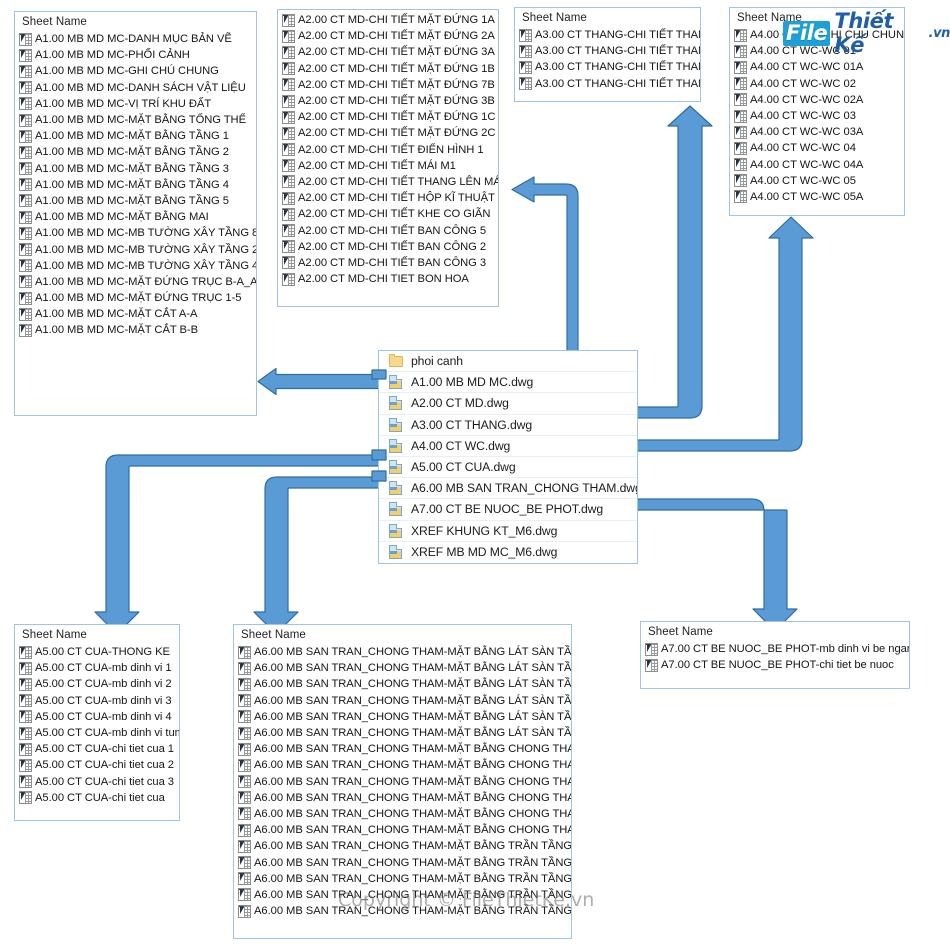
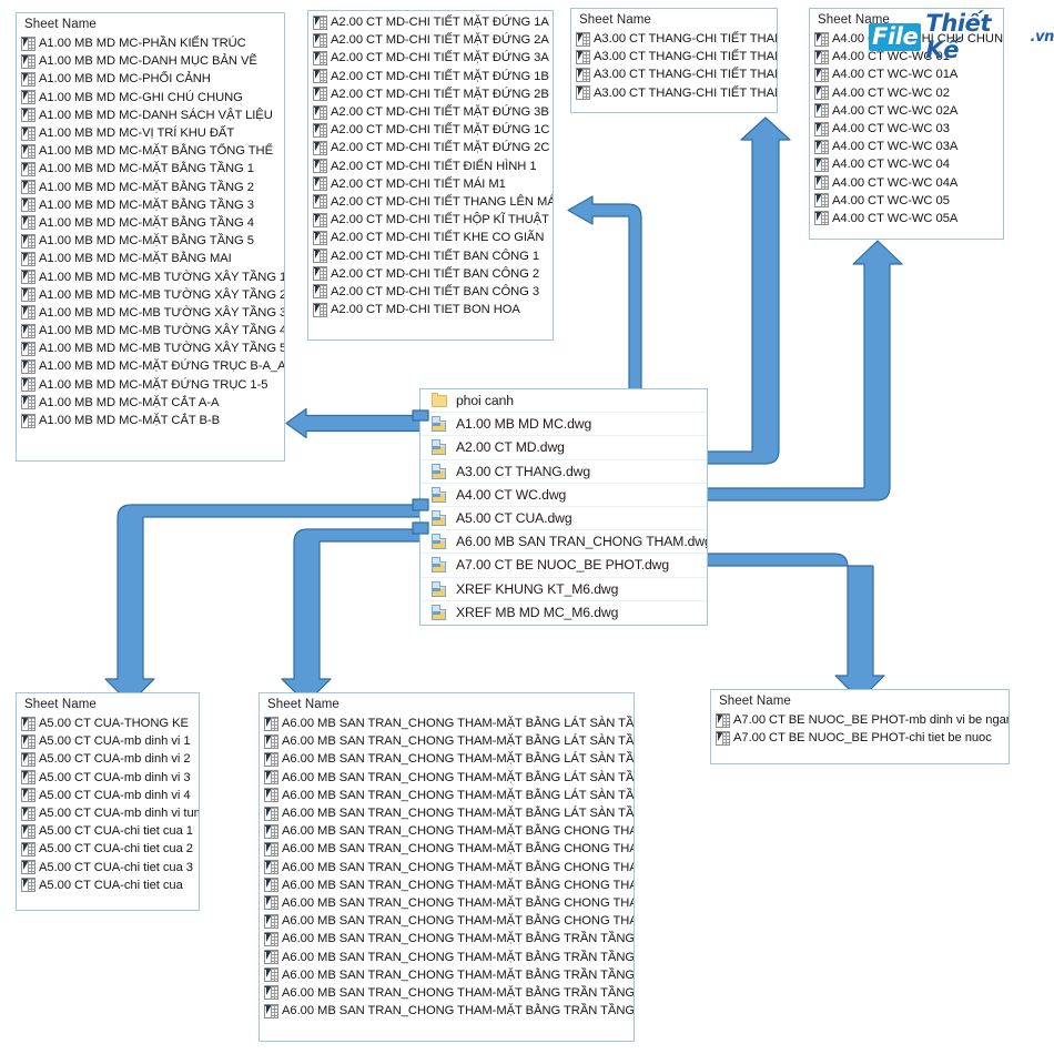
  Sheet Name
+ A1.00 MB MD MC-PHẦN KIẾN TRÚC
  A1.00 MB MD MC-DANH MỤC BẢN VẼ
  A1.00 MB MD MC-PHỐI CẢNH
  A1.00 MB MD MC-GHI CHÚ CHUNG
  A1.00 MB MD MC-DANH SÁCH VẬT LIỆU
  A1.00 MB MD MC-VỊ TRÍ KHU ĐẤT
  A1.00 MB MD MC-MẶT BẰNG TỔNG THỂ
  A1.00 MB MD MC-MẶT BẰNG TẦNG 1
  A1.00 MB MD MC-MẶT BẰNG TẦNG 2
  A1.00 MB MD MC-MẶT BẰNG TẦNG 3
  A1.00 MB MD MC-MẶT BẰNG TẦNG 4
  A1.00 MB MD MC-MẶT BẰNG TẦNG 5
  A1.00 MB MD MC-MẶT BẰNG MAI
- A1.00 MB MD MC-MB TƯỜNG XÂY TẦNG 8
+ A1.00 MB MD MC-MB TƯỜNG XÂY TẦNG 1
  A1.00 MB MD MC-MB TƯỜNG XÂY TẦNG 2
+ A1.00 MB MD MC-MB TƯỜNG XÂY TẦNG 3
  A1.00 MB MD MC-MB TƯỜNG XÂY TẦNG 4
+ A1.00 MB MD MC-MB TƯỜNG XÂY TẦNG 5
  A1.00 MB MD MC-MẶT ĐỨNG TRỤC B-A_A
  A1.00 MB MD MC-MẶT ĐỨNG TRỤC 1-5
  A1.00 MB MD MC-MẶT CẮT A-A
  A1.00 MB MD MC-MẶT CẮT B-B
  A2.00 CT MD-CHI TIẾT MẶT ĐỨNG 1A
  A2.00 CT MD-CHI TIẾT MẶT ĐỨNG 2A
  A2.00 CT MD-CHI TIẾT MẶT ĐỨNG 3A
  A2.00 CT MD-CHI TIẾT MẶT ĐỨNG 1B
- A2.00 CT MD-CHI TIẾT MẶT ĐỨNG 7B
+ A2.00 CT MD-CHI TIẾT MẶT ĐỨNG 2B
  A2.00 CT MD-CHI TIẾT MẶT ĐỨNG 3B
  A2.00 CT MD-CHI TIẾT MẶT ĐỨNG 1C
  A2.00 CT MD-CHI TIẾT MẶT ĐỨNG 2C
  A2.00 CT MD-CHI TIẾT ĐIỂN HÌNH 1
  A2.00 CT MD-CHI TIẾT MÁI M1
  A2.00 CT MD-CHI TIẾT THANG LÊN MÁ
  A2.00 CT MD-CHI TIẾT HỘP KĨ THUẬT
  A2.00 CT MD-CHI TIẾT KHE CO GIÃN
- A2.00 CT MD-CHI TIẾT BAN CÔNG 5
+ A2.00 CT MD-CHI TIẾT BAN CÔNG 1
  A2.00 CT MD-CHI TIẾT BAN CÔNG 2
  A2.00 CT MD-CHI TIẾT BAN CÔNG 3
  A2.00 CT MD-CHI TIET BON HOA
  Sheet Name
  A3.00 CT THANG-CHI TIẾT THA
  A3.00 CT THANG-CHI TIẾT THA
  A3.00 CT THANG-CHI TIẾT THA
  A3.00 CT THANG-CHI TIẾT THA
  Sheet Name
  A4.00 CT WC-WC 01
  A4.00 CT WC-WC 01A
  A4.00 CT WC-WC 02
  A4.00 CT WC-WC 02A
  A4.00 CT WC-WC 03
  A4.00 CT WC-WC 03A
  A4.00 CT WC-WC 04
  A4.00 CT WC-WC 04A
  A4.00 CT WC-WC 05
  A4.00 CT WC-WC 05A
  Sheet Name
  A5.00 CT CUA-THONG KE
  A5.00 CT CUA-mb dinh vi 1
  A5.00 CT CUA-mb dinh vi 2
  A5.00 CT CUA-mb dinh vi 3
  A5.00 CT CUA-mb dinh vi 4
  A5.00 CT CUA-mb dinh vi tu
  A5.00 CT CUA-chi tiet cua 1
  A5.00 CT CUA-chi tiet cua 2
  A5.00 CT CUA-chi tiet cua 3
  A5.00 CT CUA-chi tiet cua
  Sheet Name
  A6.00 MB SAN TRAN_CHONG THAM-MẶT BẰNG LÁT SÀN TẦ
  A6.00 MB SAN TRAN_CHONG THAM-MẶT BẰNG LÁT SÀN TẦ
  A6.00 MB SAN TRAN_CHONG THAM-MẶT BẰNG LÁT SÀN TẦ
  A6.00 MB SAN TRAN_CHONG THAM-MẶT BẰNG LÁT SÀN TẦ
  A6.00 MB SAN TRAN_CHONG THAM-MẶT BẰNG LÁT SÀN TẦ
  A6.00 MB SAN TRAN_CHONG THAM-MẶT BẰNG LÁT SÀN TẦ
  A6.00 MB SAN TRAN_CHONG THAM-MẶT BẰNG CHONG THA
  A6.00 MB SAN TRAN_CHONG THAM-MẶT BẰNG CHONG THA
  A6.00 MB SAN TRAN_CHONG THAM-MẶT BẰNG CHONG THA
  A6.00 MB SAN TRAN_CHONG THAM-MẶT BẰNG CHONG THA
  A6.00 MB SAN TRAN_CHONG THAM-MẶT BẰNG CHONG THA
  A6.00 MB SAN TRAN_CHONG THAM-MẶT BẰNG CHONG THA
  A6.00 MB SAN TRAN_CHONG THAM-MẶT BẰNG TRẦN TẦNG
  A6.00 MB SAN TRAN_CHONG THAM-MẶT BẰNG TRẦN TẦNG
  A6.00 MB SAN TRAN_CHONG THAM-MẶT BẰNG TRẦN TẦNG
  A6.00 MB SAN TRAN_CHONG THAM-MẶT BẰNG TRẦN TẦNG
  A6.00 MB SAN TRAN_CHONG THAM-MẶT BẰNG TRẦN TẦNG
  Sheet Name
  A7.00 CT BE NUOC_BE PHOT-mb dinh vi be nga
  A7.00 CT BE NUOC_BE PHOT-chi tiet be nuoc
  phoi canh
  A1.00 MB MD MC.dwg
  A2.00 CT MD.dwg
  A3.00 CT THANG.dwg
  A4.00 CT WC.dwg
  A5.00 CT CUA.dwg
  A6.00 MB SAN TRAN_CHONG THAM.dw
  A7.00 CT BE NUOC_BE PHOT.dwg
  XREF KHUNG KT_M6.dwg
  XREF MB MD MC_M6.dwg
  File
  Thiết Kế
  .vn
- Copyright © FileThietKe.vn
